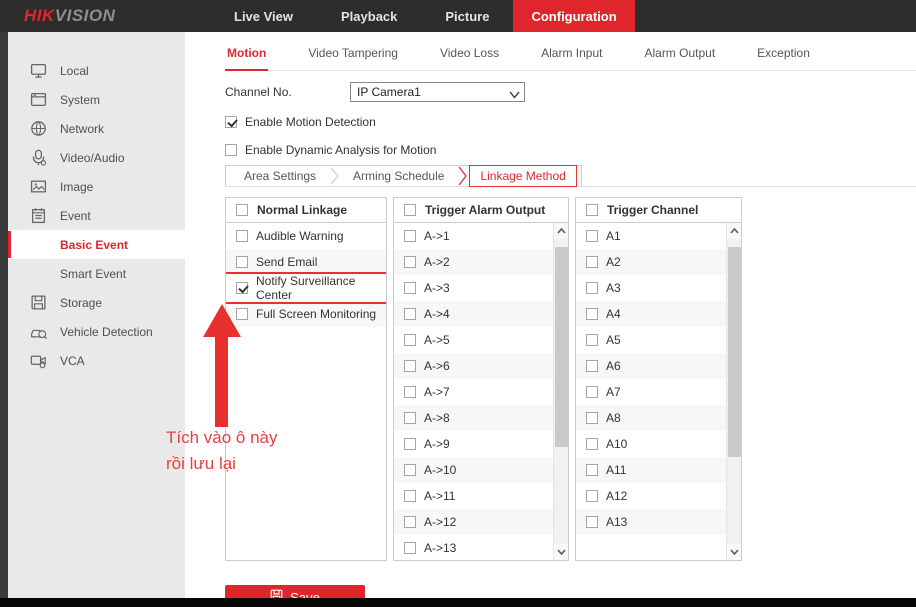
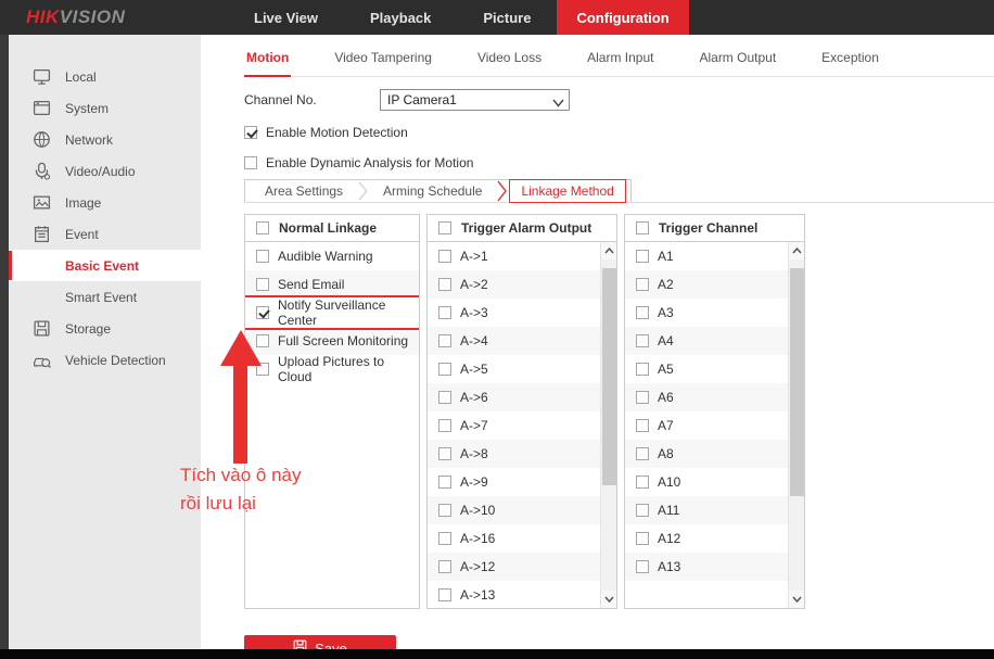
  HIK
  VISION
  Live View
  Playback
  Picture
  Configuration
  Local
  System
  Network
  Video/Audio
  Image
  Event
  Basic Event
  Smart Event
  Storage
  Vehicle Detection
- VCA
  Motion
  Video Tampering
  Video Loss
  Alarm Input
  Alarm Output
  Exception
  Channel No.
  IP Camera1
  Enable Motion Detection
  Enable Dynamic Analysis for Motion
  Area Settings
  Arming Schedule
  Linkage Method
  Normal Linkage
  Audible Warning
  Send Email
  Notify Surveillance Center
  Full Screen Monitoring
+ Upload Pictures to Cloud
  Trigger Alarm Output
  A->1
  A->2
  A->3
  A->4
  A->5
  A->6
  A->7
  A->8
  A->9
  A->10
- A->11
+ A->16
  A->12
  A->13
  Trigger Channel
  A1
  A2
  A3
  A4
  A5
  A6
  A7
  A8
  A10
  A11
  A12
  A13
  Save
  Tích vào ô này
  rồi lưu lại
